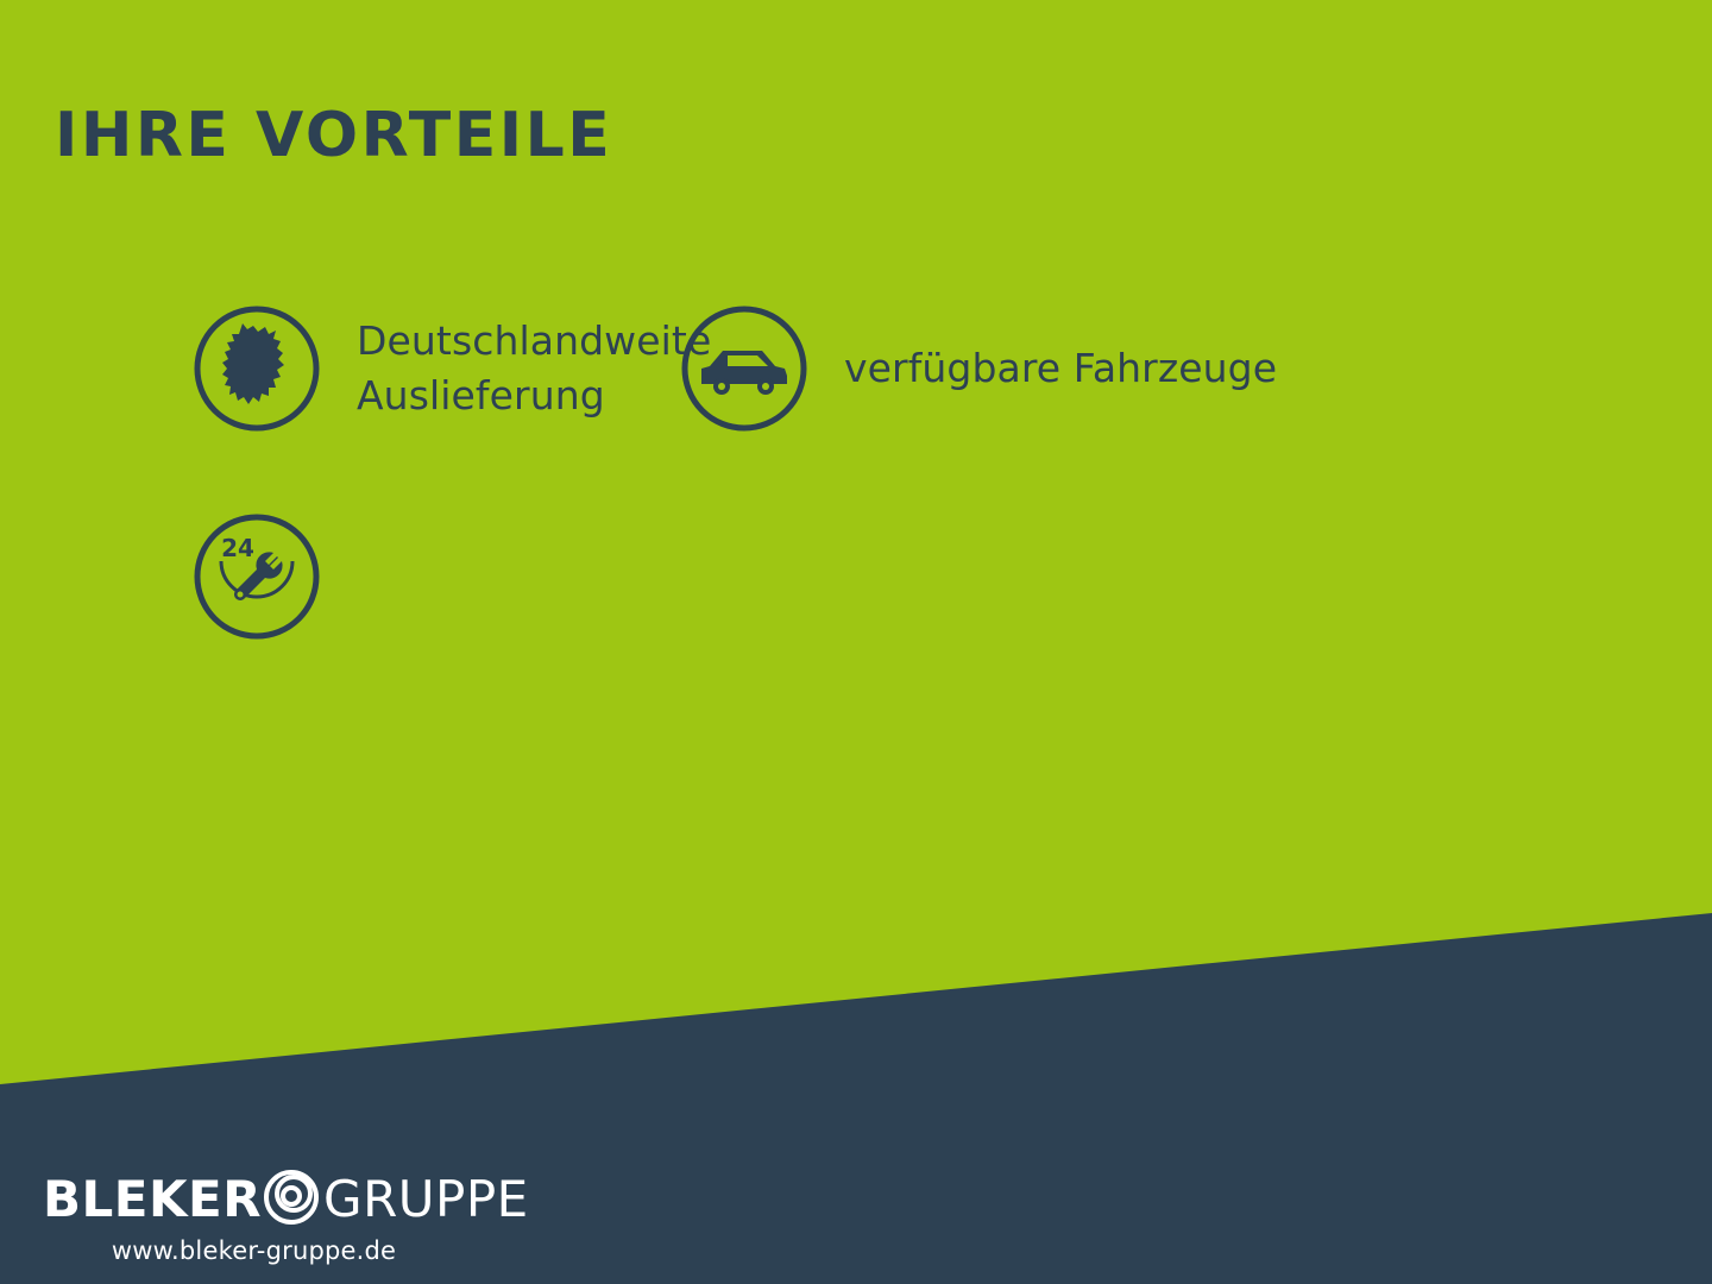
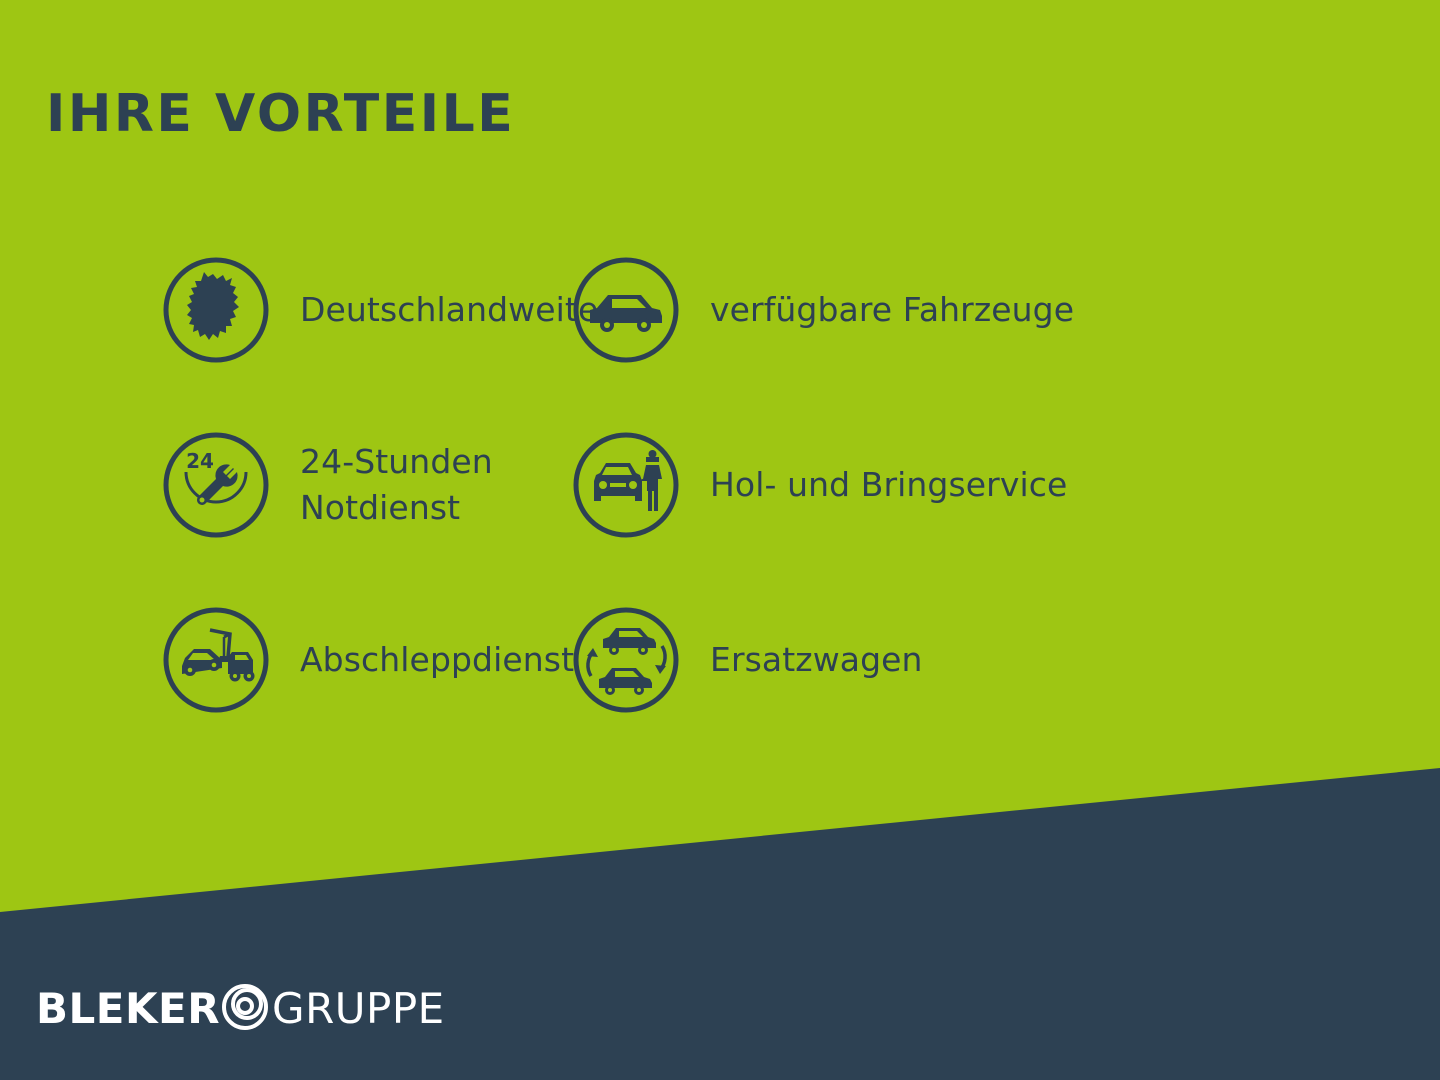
  IHRE VORTEILE
  Deutschlandweite
- Auslieferung
  verfügbare Fahrzeuge
  24
+ 24-Stunden
+ Notdienst
+ Hol- und Bringservice
+ Abschleppdienst
+ Ersatzwagen
  BLEKER
  GRUPPE
- www.bleker-gruppe.de
